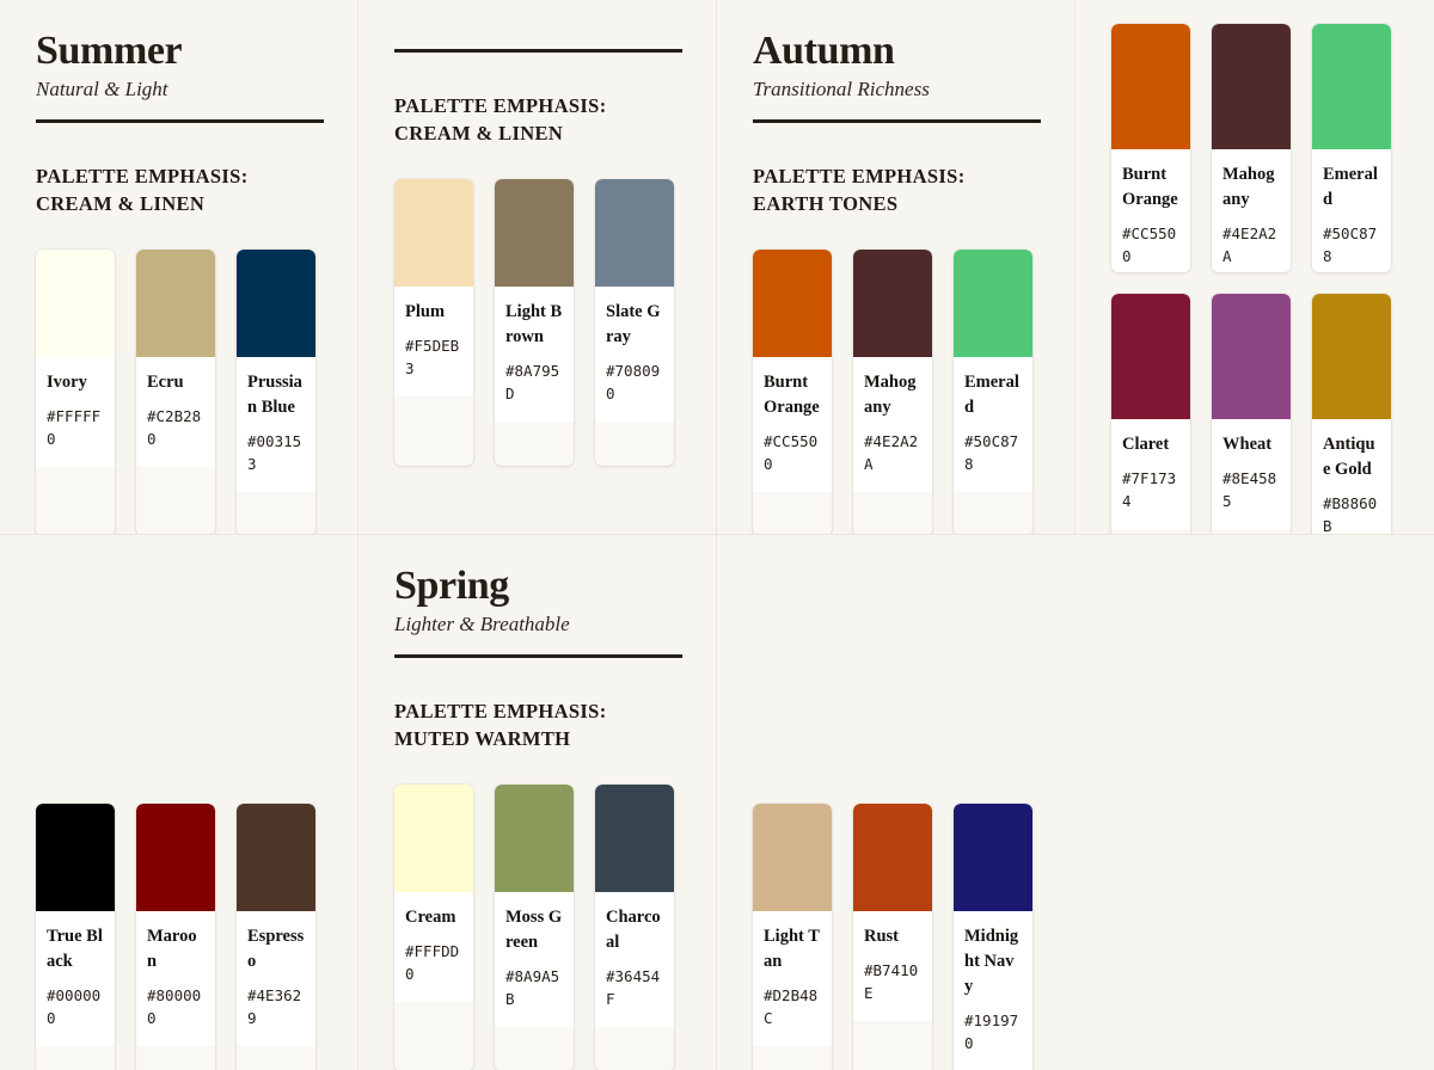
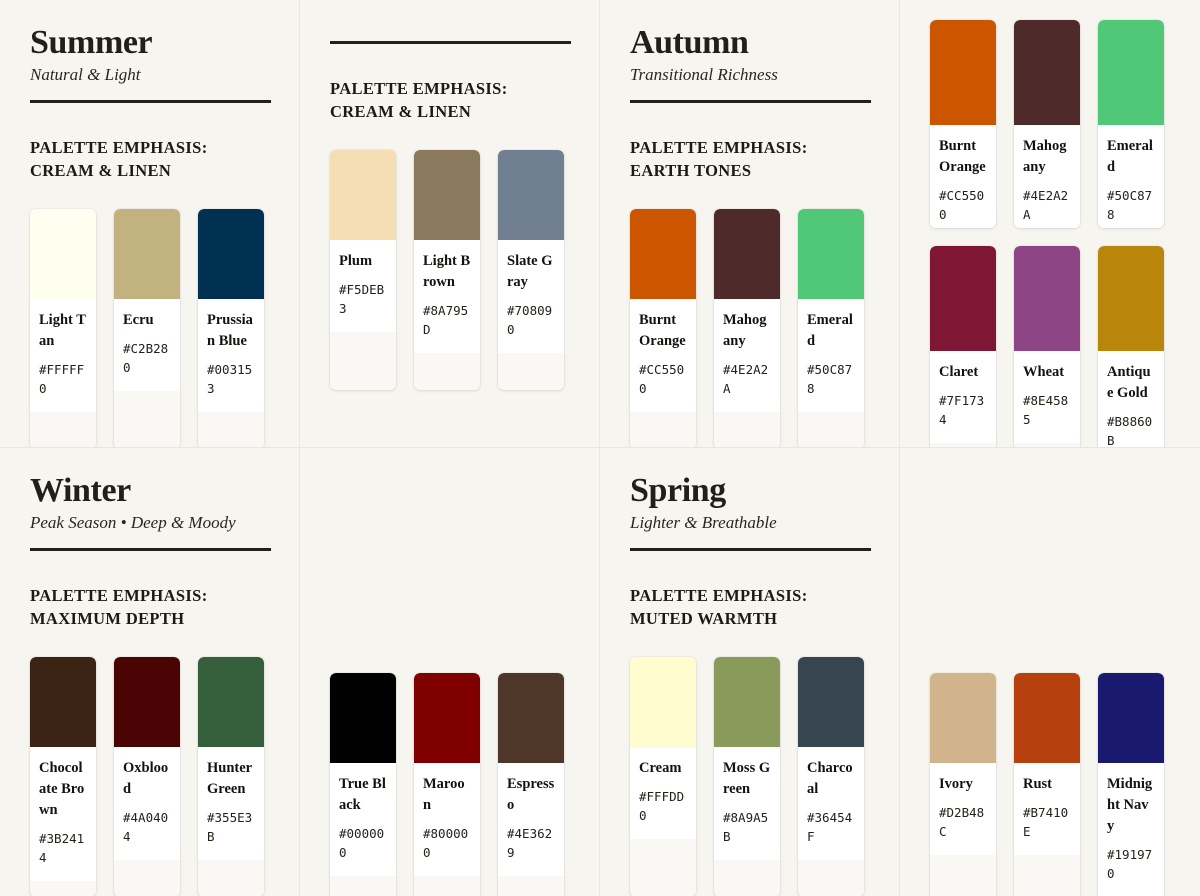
  Summer
  Natural & Light
  PALETTE EMPHASIS: CREAM & LINEN
- Ivory
+ Light Tan
  #FFFFF0
  Ecru
  #C2B280
  Prussian Blue
  #003153
  PALETTE EMPHASIS: CREAM & LINEN
  Plum
  #F5DEB3
  Light Brown
  #8A795D
  Slate Gray
  #708090
  Autumn
  Transitional Richness
  PALETTE EMPHASIS: EARTH TONES
  Burnt Orange
  #CC5500
  Mahogany
  #4E2A2A
  Emerald
  #50C878
  Burnt Orange
  #CC5500
  Mahogany
  #4E2A2A
  Emerald
  #50C878
  Claret
  #7F1734
  Wheat
  #8E4585
  Antique Gold
  #B8860B
+ Winter
+ Peak Season • Deep & Moody
+ PALETTE EMPHASIS: MAXIMUM DEPTH
+ Chocolate Brown
+ #3B2414
+ Oxblood
+ #4A0404
+ Hunter Green
+ #355E3B
  True Black
  #000000
  Maroon
  #800000
  Espresso
  #4E3629
  Spring
  Lighter & Breathable
  PALETTE EMPHASIS: MUTED WARMTH
  Cream
  #FFFDD0
  Moss Green
  #8A9A5B
  Charcoal
  #36454F
- Light Tan
+ Ivory
  #D2B48C
  Rust
  #B7410E
  Midnight Navy
  #191970
